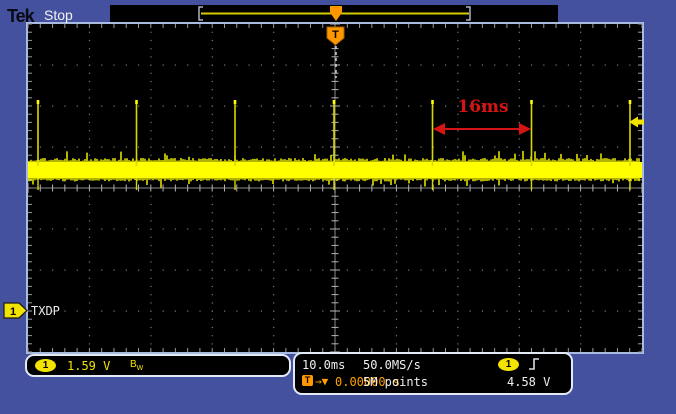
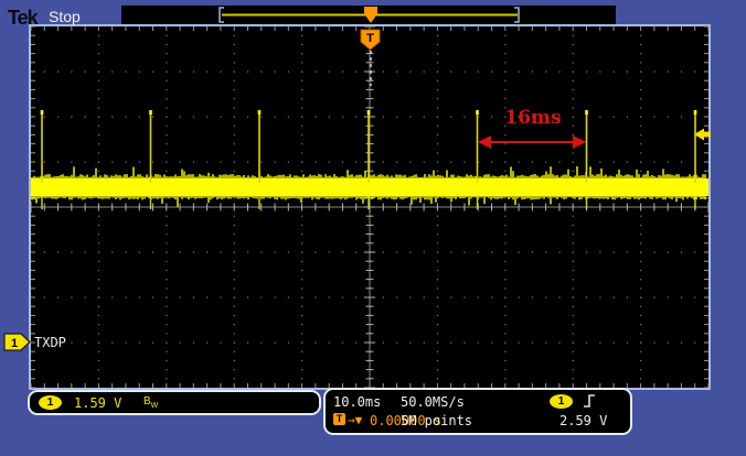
  Tek
  Stop
  T
  1
  TXDP
  16ms
  1
  1.59 V
  10.0ms
  50.0MS/s
  1
  T
  →▼
  0.00000 s
  5M points
- 4.58 V
+ 2.59 V
